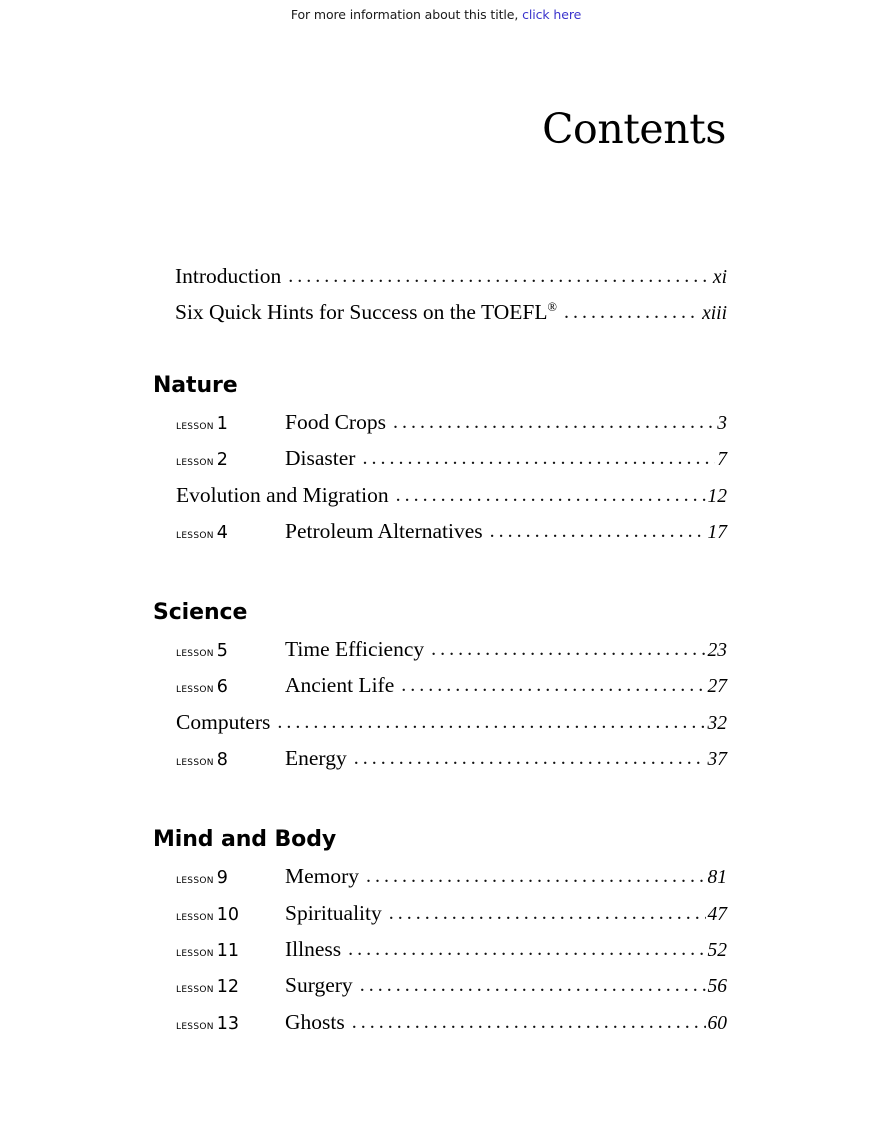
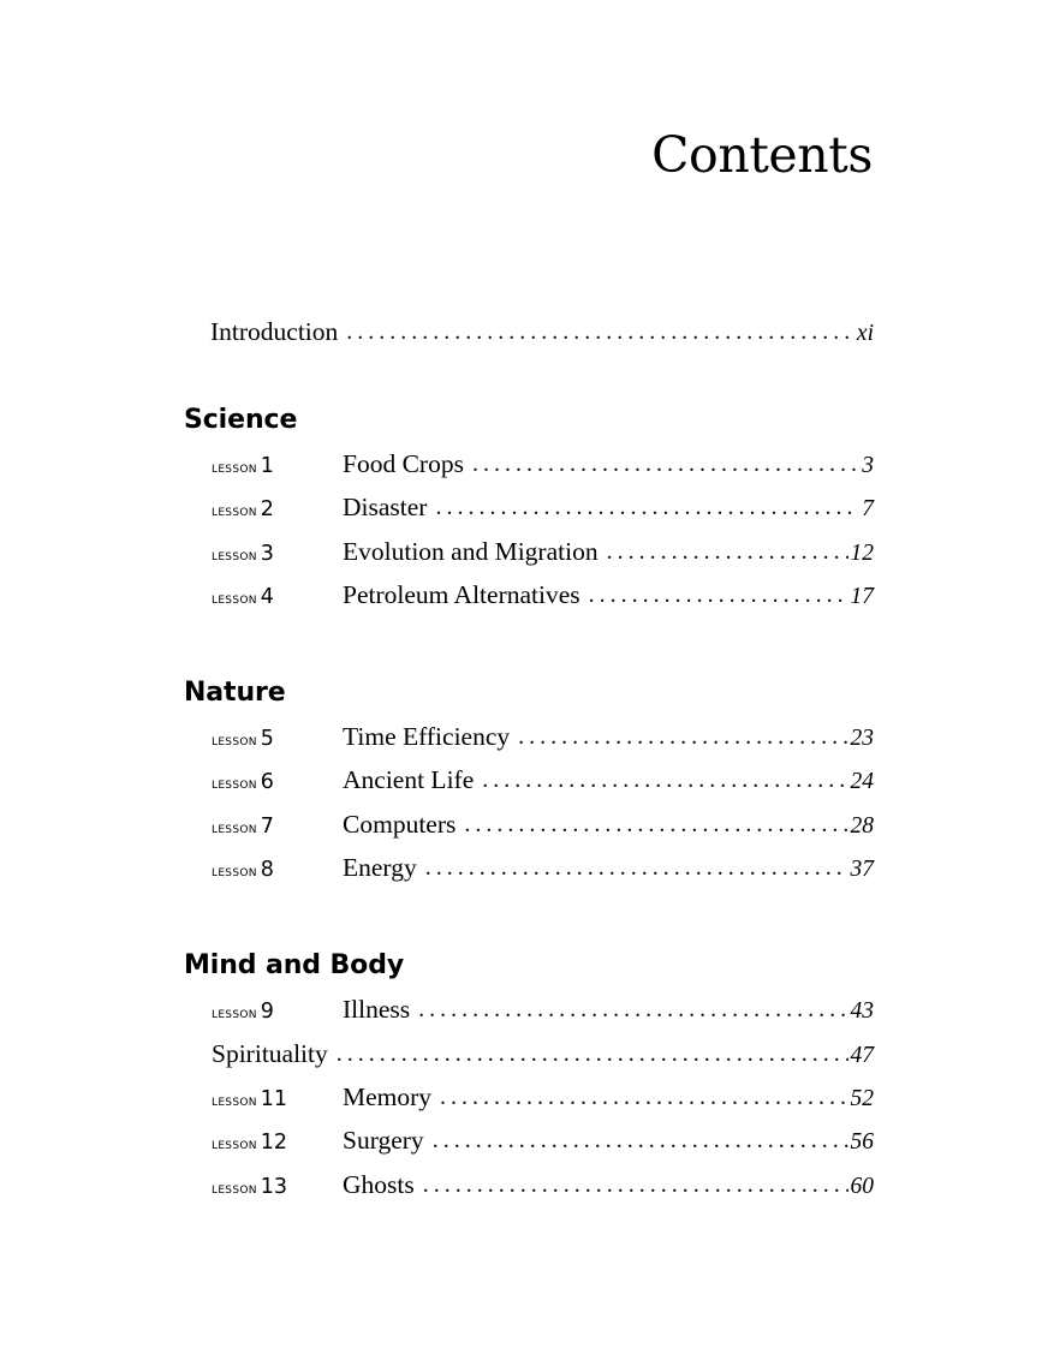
- For more information about this title, click here
  Contents
  Introduction
  xi
- Six Quick Hints for Success on the TOEFL®
- xiii
- Nature
+ Science
  lesson 1
  Food Crops
  3
  lesson 2
  Disaster
  7
+ lesson 3
  Evolution and Migration
  12
  lesson 4
  Petroleum Alternatives
  17
- Science
+ Nature
  lesson 5
  Time Efficiency
  23
  lesson 6
  Ancient Life
- 27
+ 24
+ lesson 7
  Computers
- 32
+ 28
  lesson 8
  Energy
  37
  Mind and Body
  lesson 9
- Memory
+ Illness
- 81
+ 43
- lesson 10
  Spirituality
  47
  lesson 11
- Illness
+ Memory
  52
  lesson 12
  Surgery
  56
  lesson 13
  Ghosts
  60
